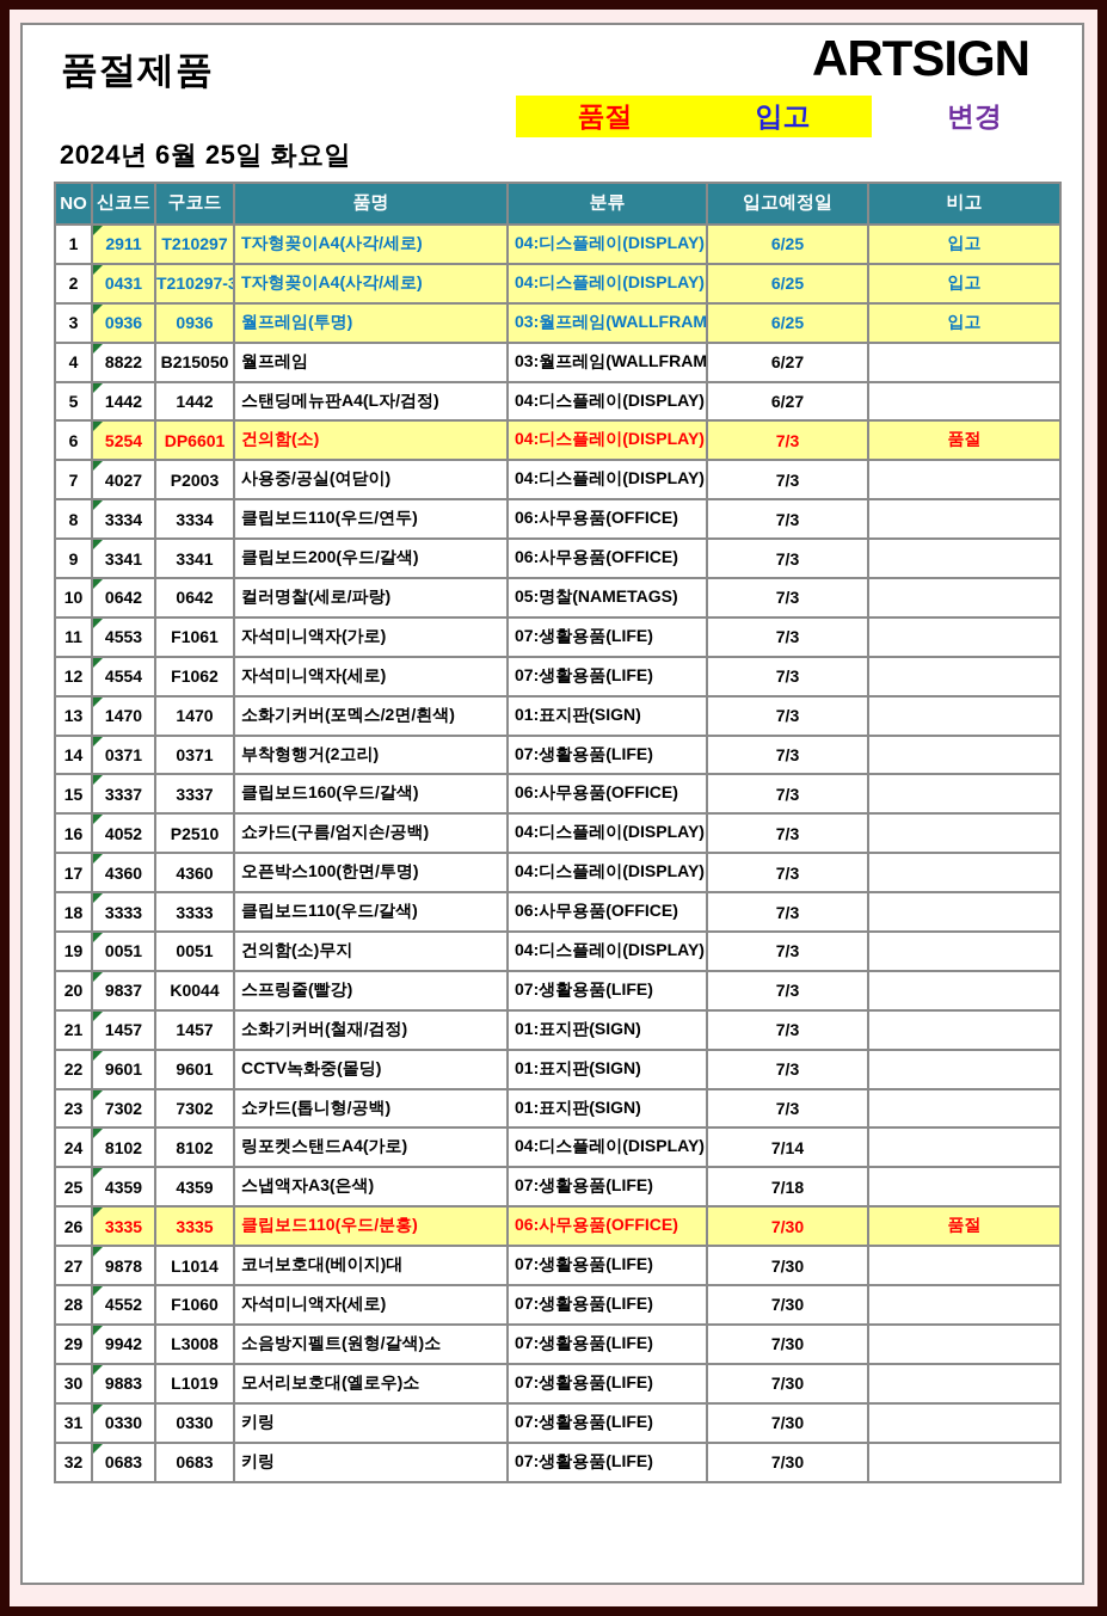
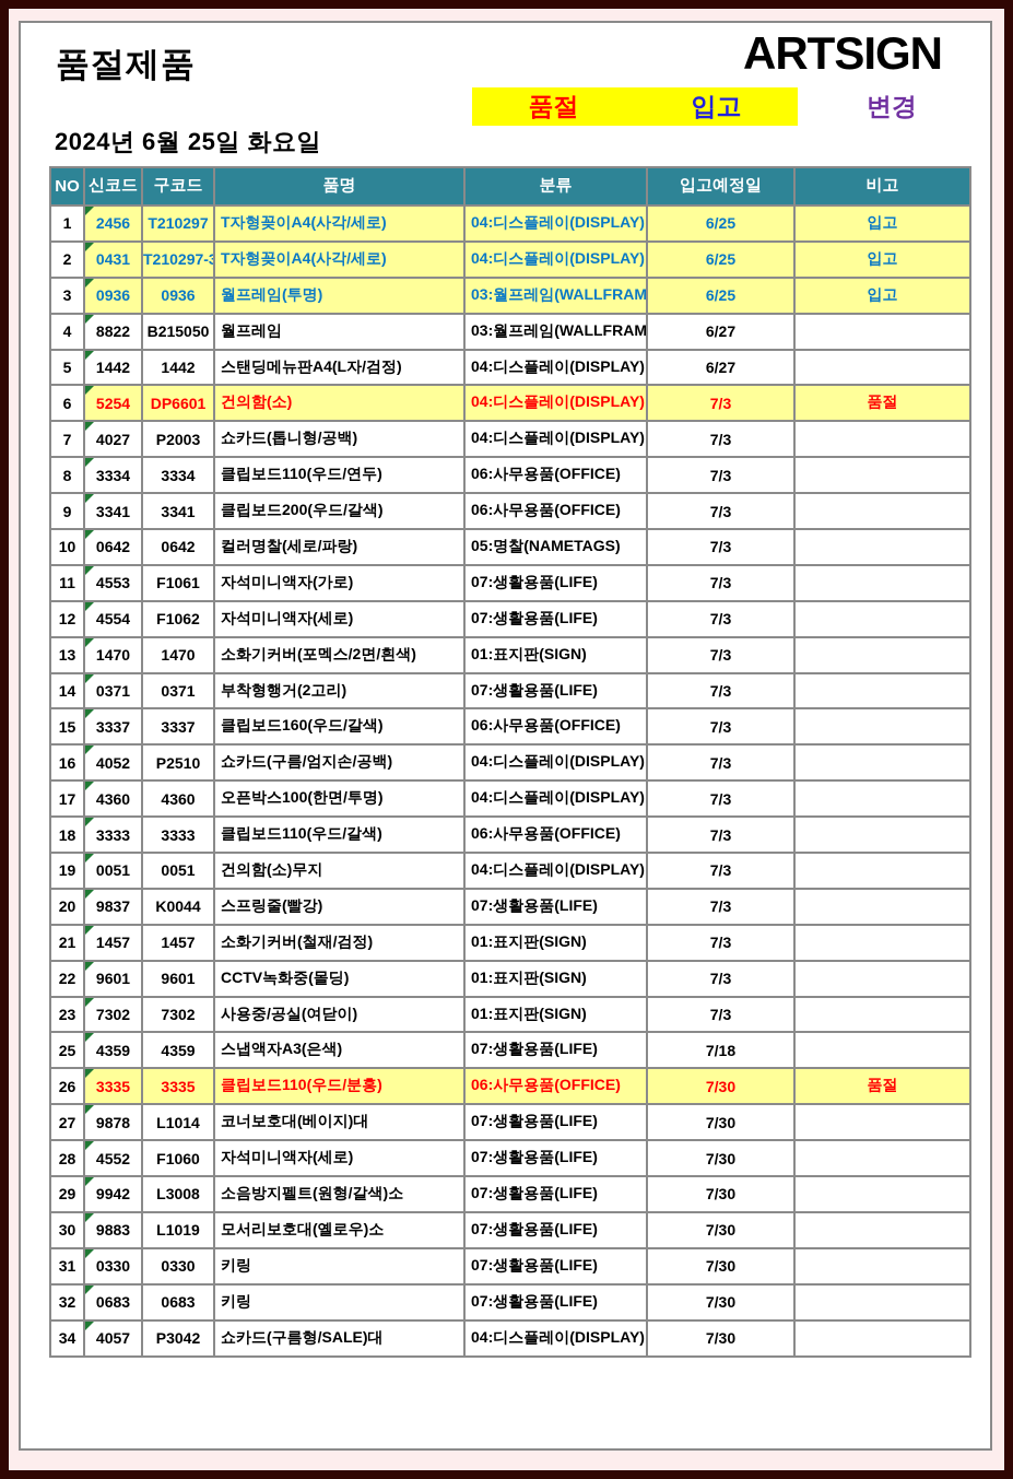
  품절제품
  ARTSIGN
  품절
  입고
  변경
  2024년 6월 25일 화요일
  NO	신코드	구코드	품명	분류	입고예정일	비고
- 1	2911	T210297	T자형꽂이A4(사각/세로)	04:디스플레이(DISPLAY)	6/25	입고
+ 1	2456	T210297	T자형꽂이A4(사각/세로)	04:디스플레이(DISPLAY)	6/25	입고
  2	0431	T210297-3	T자형꽂이A4(사각/세로)	04:디스플레이(DISPLAY)	6/25	입고
  3	0936	0936	월프레임(투명)	03:월프레임(WALLFRAM	6/25	입고
  4	8822	B215050	월프레임	03:월프레임(WALLFRAM	6/27
  5	1442	1442	스탠딩메뉴판A4(L자/검정)	04:디스플레이(DISPLAY)	6/27
  6	5254	DP6601	건의함(소)	04:디스플레이(DISPLAY)	7/3	품절
- 7	4027	P2003	사용중/공실(여닫이)	04:디스플레이(DISPLAY)	7/3
+ 7	4027	P2003	쇼카드(톱니형/공백)	04:디스플레이(DISPLAY)	7/3
  8	3334	3334	클립보드110(우드/연두)	06:사무용품(OFFICE)	7/3
  9	3341	3341	클립보드200(우드/갈색)	06:사무용품(OFFICE)	7/3
  10	0642	0642	컬러명찰(세로/파랑)	05:명찰(NAMETAGS)	7/3
  11	4553	F1061	자석미니액자(가로)	07:생활용품(LIFE)	7/3
  12	4554	F1062	자석미니액자(세로)	07:생활용품(LIFE)	7/3
  13	1470	1470	소화기커버(포멕스/2면/흰색)	01:표지판(SIGN)	7/3
  14	0371	0371	부착형행거(2고리)	07:생활용품(LIFE)	7/3
  15	3337	3337	클립보드160(우드/갈색)	06:사무용품(OFFICE)	7/3
  16	4052	P2510	쇼카드(구름/엄지손/공백)	04:디스플레이(DISPLAY)	7/3
  17	4360	4360	오픈박스100(한면/투명)	04:디스플레이(DISPLAY)	7/3
  18	3333	3333	클립보드110(우드/갈색)	06:사무용품(OFFICE)	7/3
  19	0051	0051	건의함(소)무지	04:디스플레이(DISPLAY)	7/3
  20	9837	K0044	스프링줄(빨강)	07:생활용품(LIFE)	7/3
  21	1457	1457	소화기커버(철재/검정)	01:표지판(SIGN)	7/3
  22	9601	9601	CCTV녹화중(몰딩)	01:표지판(SIGN)	7/3
- 23	7302	7302	쇼카드(톱니형/공백)	01:표지판(SIGN)	7/3
+ 23	7302	7302	사용중/공실(여닫이)	01:표지판(SIGN)	7/3
- 24	8102	8102	링포켓스탠드A4(가로)	04:디스플레이(DISPLAY)	7/14
  25	4359	4359	스냅액자A3(은색)	07:생활용품(LIFE)	7/18
  26	3335	3335	클립보드110(우드/분홍)	06:사무용품(OFFICE)	7/30	품절
  27	9878	L1014	코너보호대(베이지)대	07:생활용품(LIFE)	7/30
  28	4552	F1060	자석미니액자(세로)	07:생활용품(LIFE)	7/30
  29	9942	L3008	소음방지펠트(원형/갈색)소	07:생활용품(LIFE)	7/30
  30	9883	L1019	모서리보호대(옐로우)소	07:생활용품(LIFE)	7/30
  31	0330	0330	키링	07:생활용품(LIFE)	7/30
  32	0683	0683	키링	07:생활용품(LIFE)	7/30
+ 34	4057	P3042	쇼카드(구름형/SALE)대	04:디스플레이(DISPLAY)	7/30
